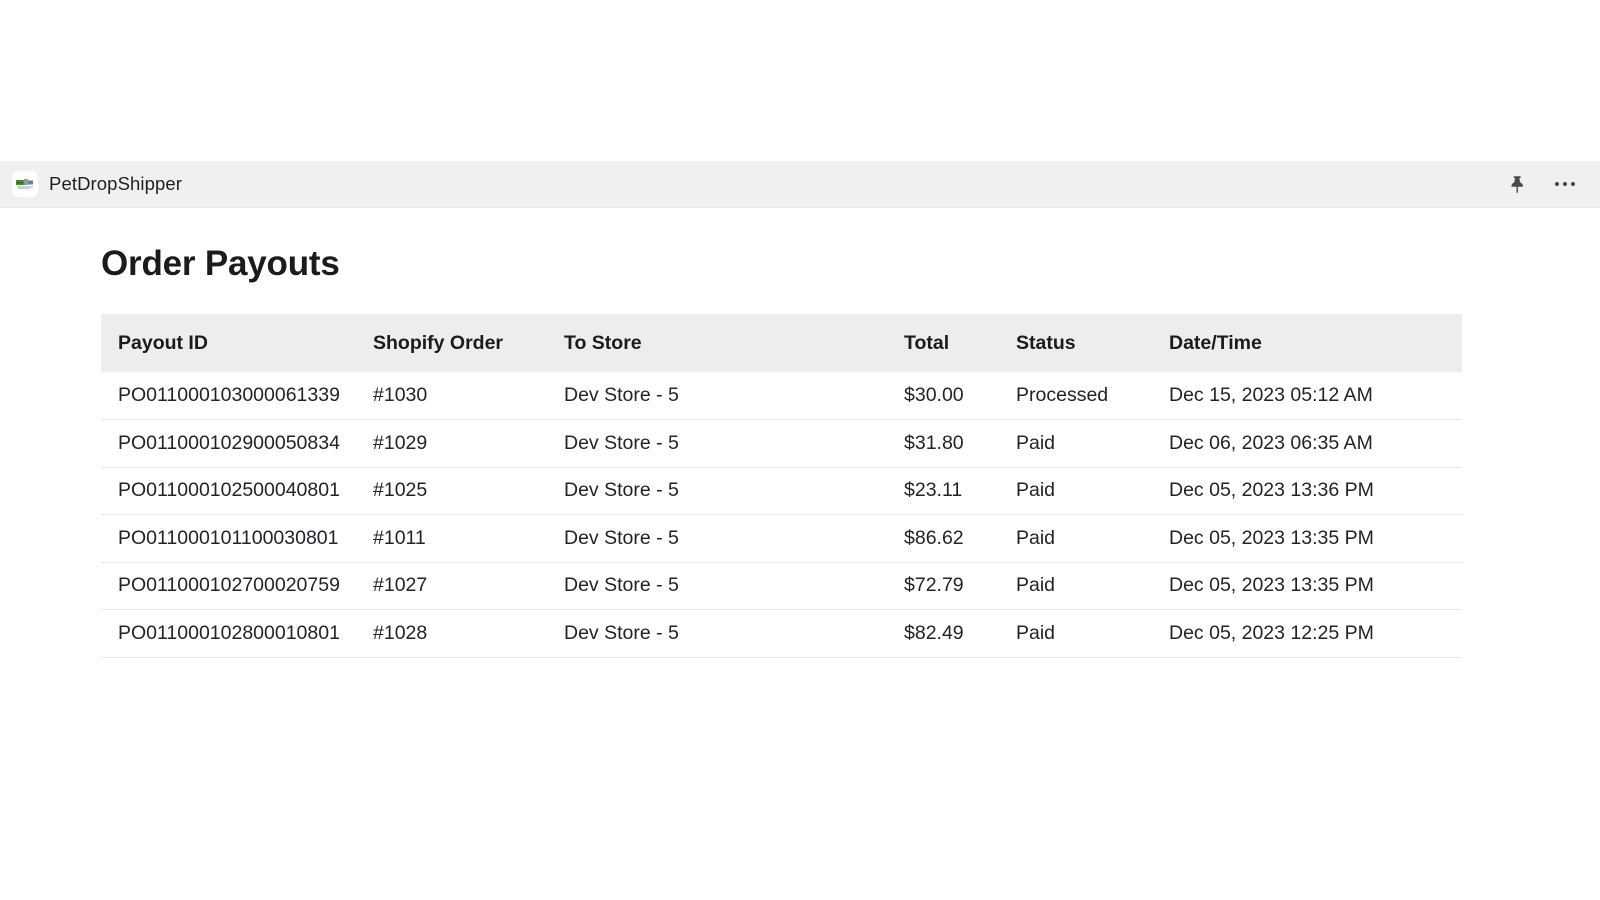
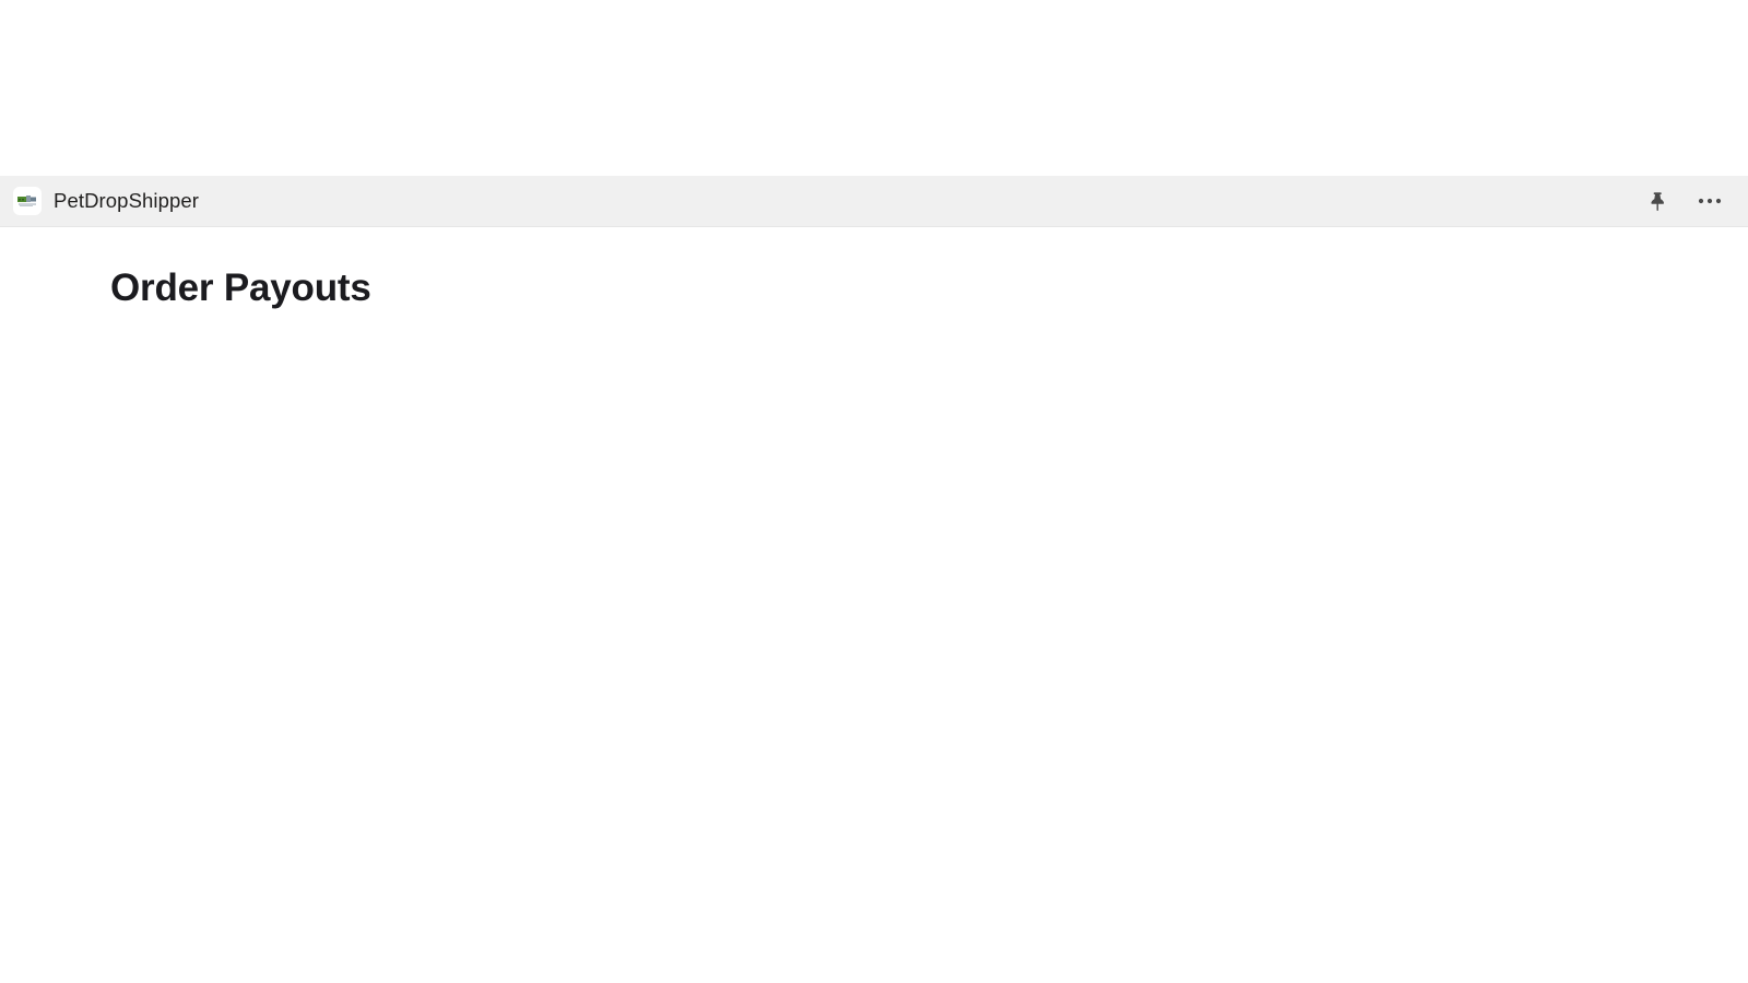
  PetDropShipper
  Order Payouts
- Payout ID	Shopify Order	To Store	Total	Status	Date/Time
- PO011000103000061339	#1030	Dev Store - 5	$30.00	Processed	Dec 15, 2023 05:12 AM
- PO011000102900050834	#1029	Dev Store - 5	$31.80	Paid	Dec 06, 2023 06:35 AM
- PO011000102500040801	#1025	Dev Store - 5	$23.11	Paid	Dec 05, 2023 13:36 PM
- PO011000101100030801	#1011	Dev Store - 5	$86.62	Paid	Dec 05, 2023 13:35 PM
- PO011000102700020759	#1027	Dev Store - 5	$72.79	Paid	Dec 05, 2023 13:35 PM
- PO011000102800010801	#1028	Dev Store - 5	$82.49	Paid	Dec 05, 2023 12:25 PM
